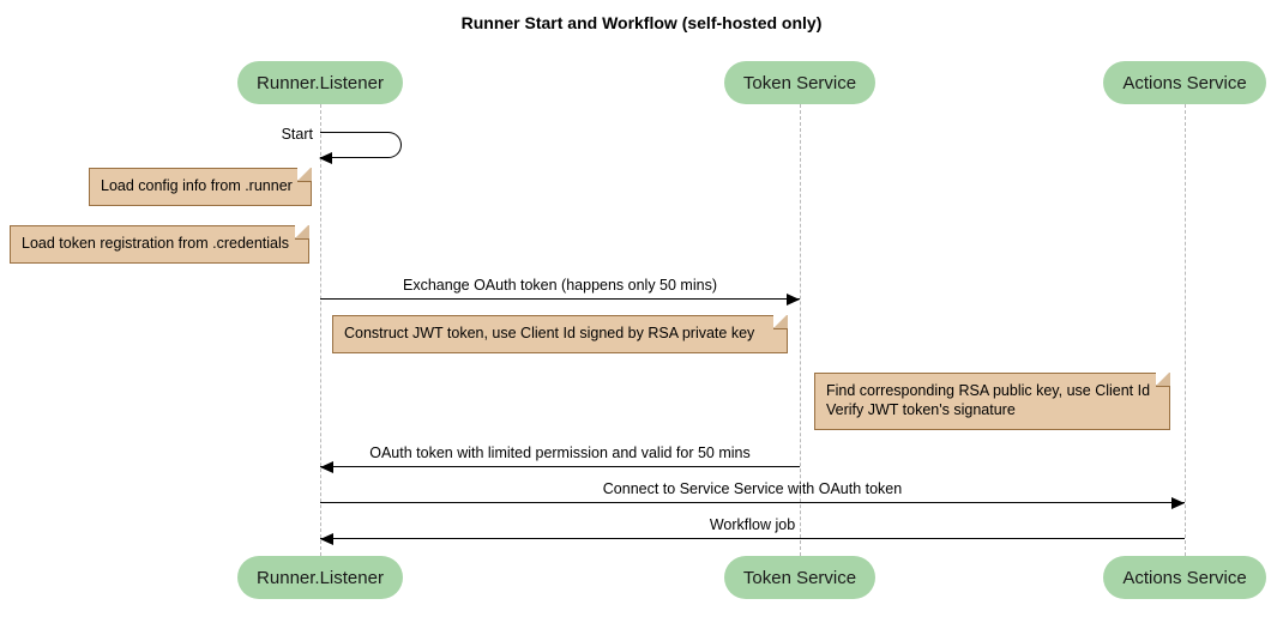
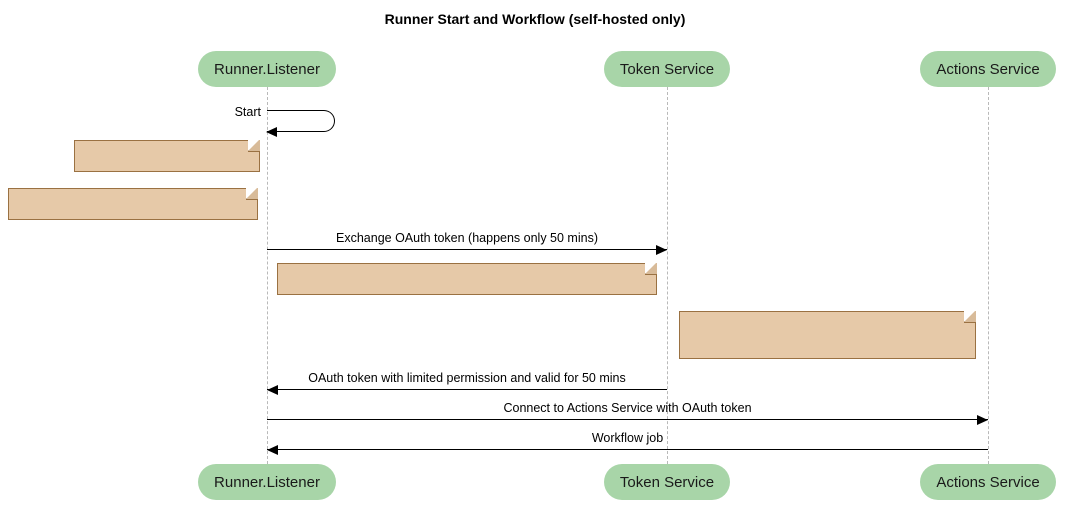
  Runner Start and Workflow (self-hosted only)
  Runner.Listener
  Token Service
  Actions Service
  Runner.Listener
  Token Service
  Actions Service
  Start
- Load config info from .runner
- Load token registration from .credentials
- Construct JWT token, use Client Id signed by RSA private key
- Find corresponding RSA public key, use Client Id
- Verify JWT token's signature
  Exchange OAuth token (happens only 50 mins)
  OAuth token with limited permission and valid for 50 mins
- Connect to Service Service with OAuth token
+ Connect to Actions Service with OAuth token
  Workflow job
